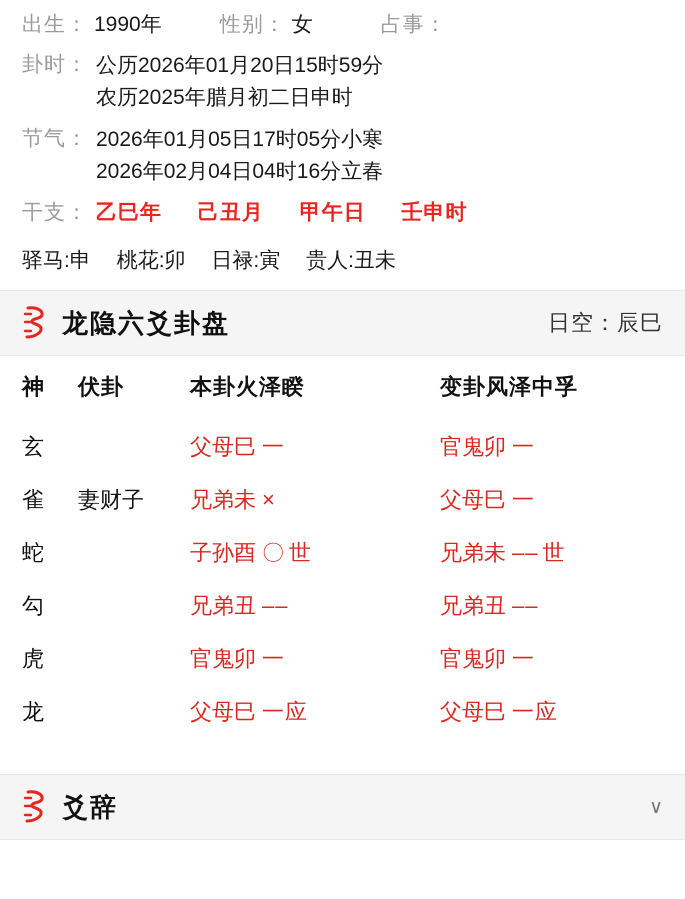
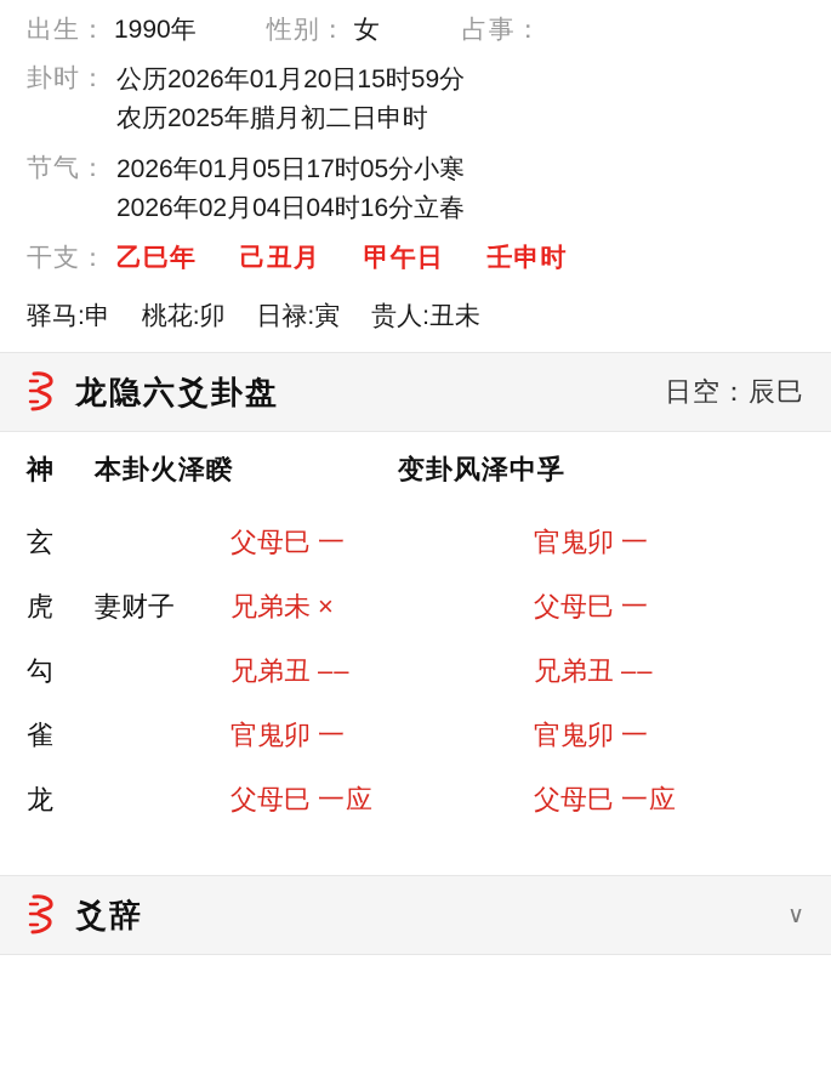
  出生：
  1990年
  性别：
  女
  占事：
  卦时：
  公历2026年01月20日15时59分
  农历2025年腊月初二日申时
  节气：
  2026年01月05日17时05分小寒
  2026年02月04日04时16分立春
  干支：
  乙巳年 己丑月 甲午日 壬申时
  驿马:申 桃花:卯 日禄:寅 贵人:丑未
  龙隐六爻卦盘
  日空：辰巳
  神
- 伏卦
  本卦火泽睽
  变卦风泽中孚
  玄
  父母巳 一
  官鬼卯 一
- 雀
+ 虎
  妻财子
  兄弟未 ×
  父母巳 一
- 蛇
- 子孙酉 〇 世
- 兄弟未 –– 世
  勾
  兄弟丑 ––
  兄弟丑 ––
- 虎
+ 雀
  官鬼卯 一
  官鬼卯 一
  龙
  父母巳 一应
  父母巳 一应
  爻辞
  ∨
